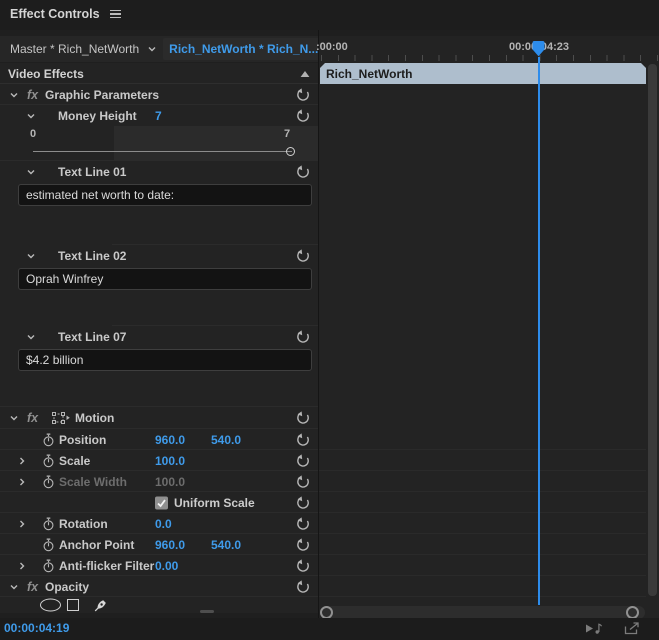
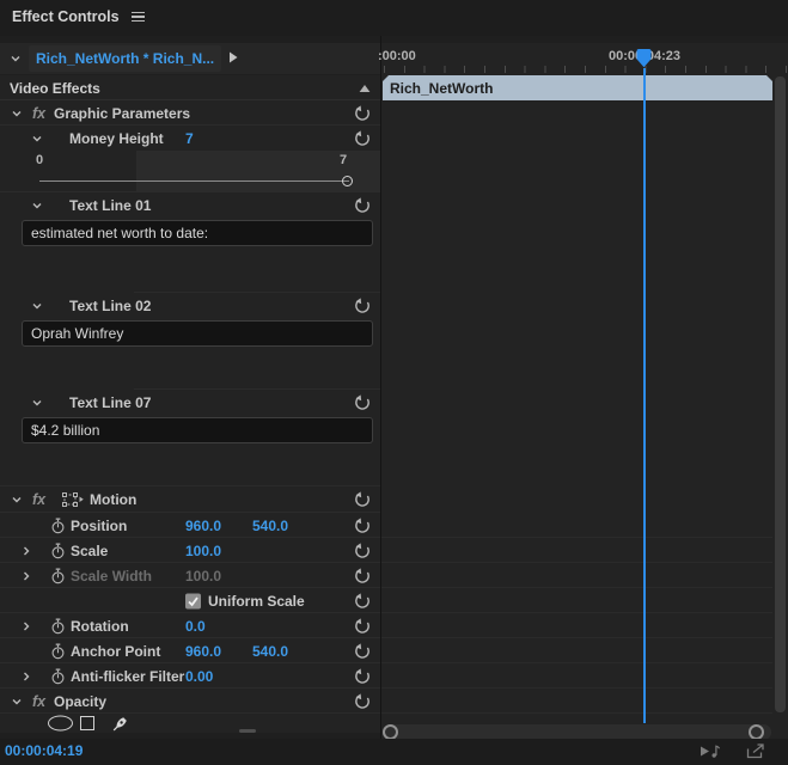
  Effect Controls
- Master * Rich_NetWorth
  Rich_NetWorth * Rich_N...
  Video Effects
  fx
  Graphic Parameters
  Money Height
  7
  0
  7
  Text Line 01
  estimated net worth to date:
  Text Line 02
  Oprah Winfrey
  Text Line 07
  $4.2 billion
  fx
  Motion
  Position
  960.0
  540.0
  Scale
  100.0
  Scale Width
  100.0
  Uniform Scale
  Rotation
  0.0
  Anchor Point
  960.0
  540.0
  Anti-flicker Filter
  0.00
  fx
  Opacity
  :00:00
  00:04:23
  Rich_NetWorth
  00:00:04:19
